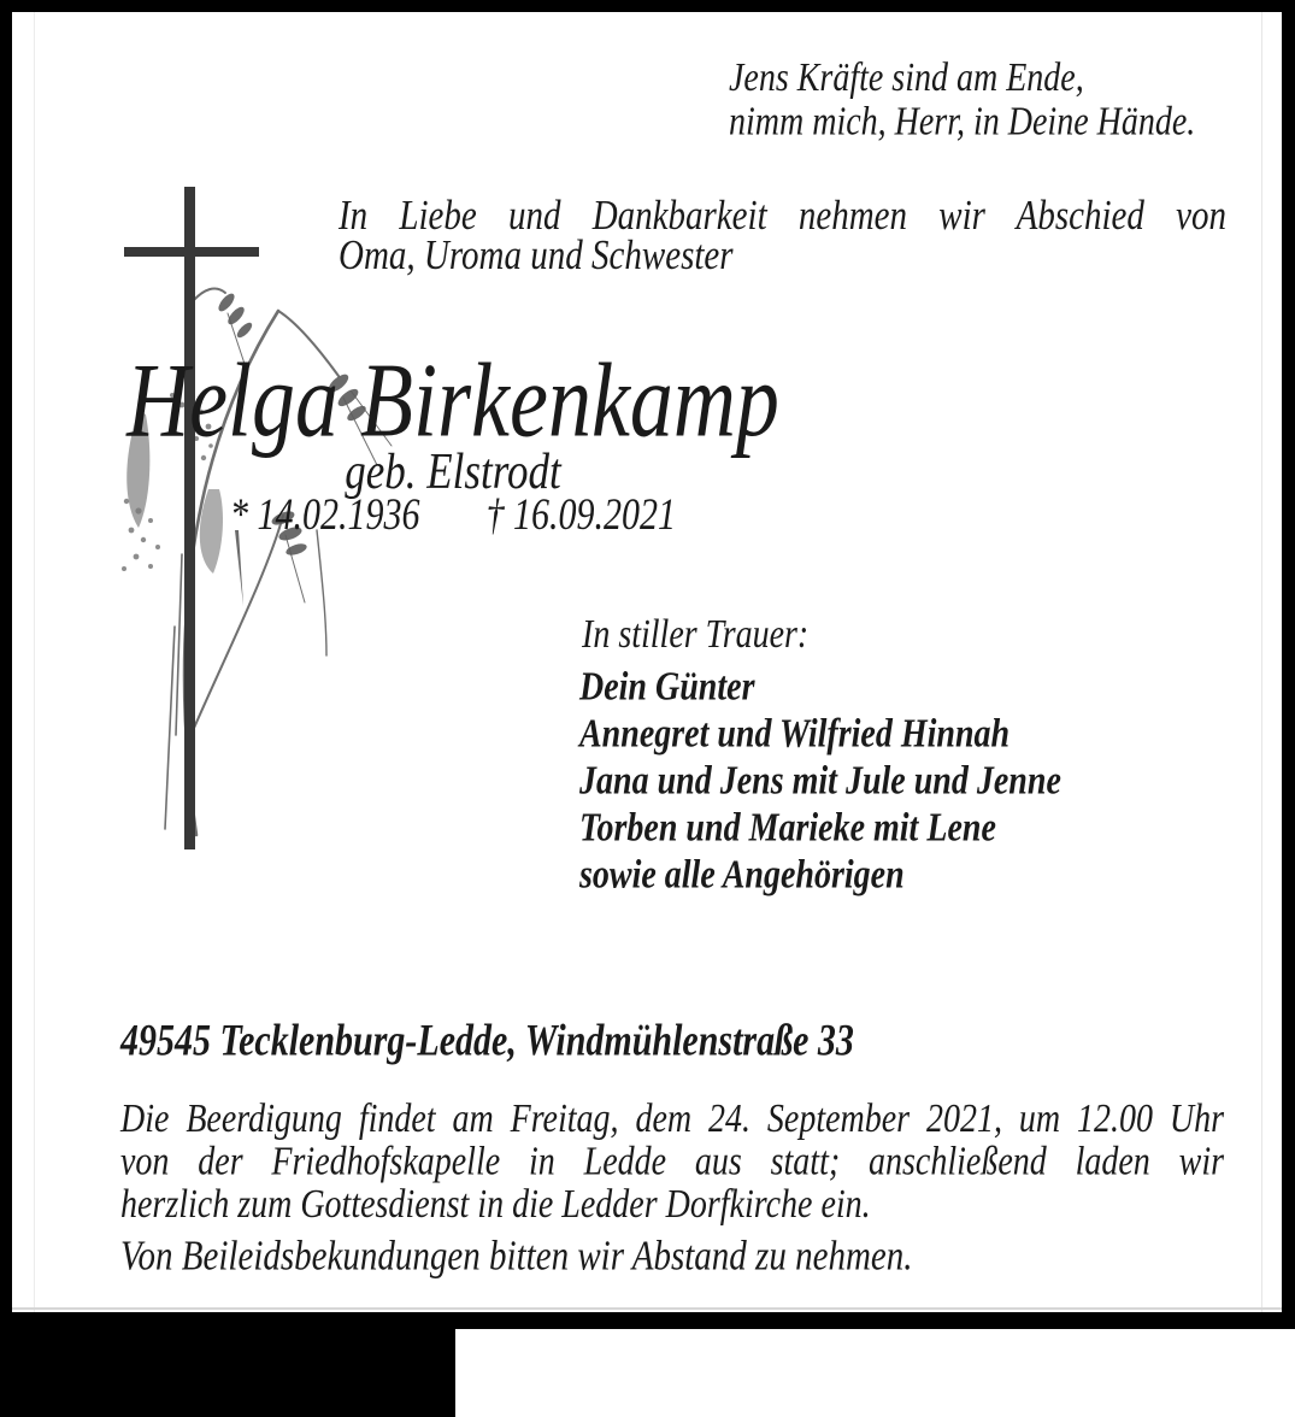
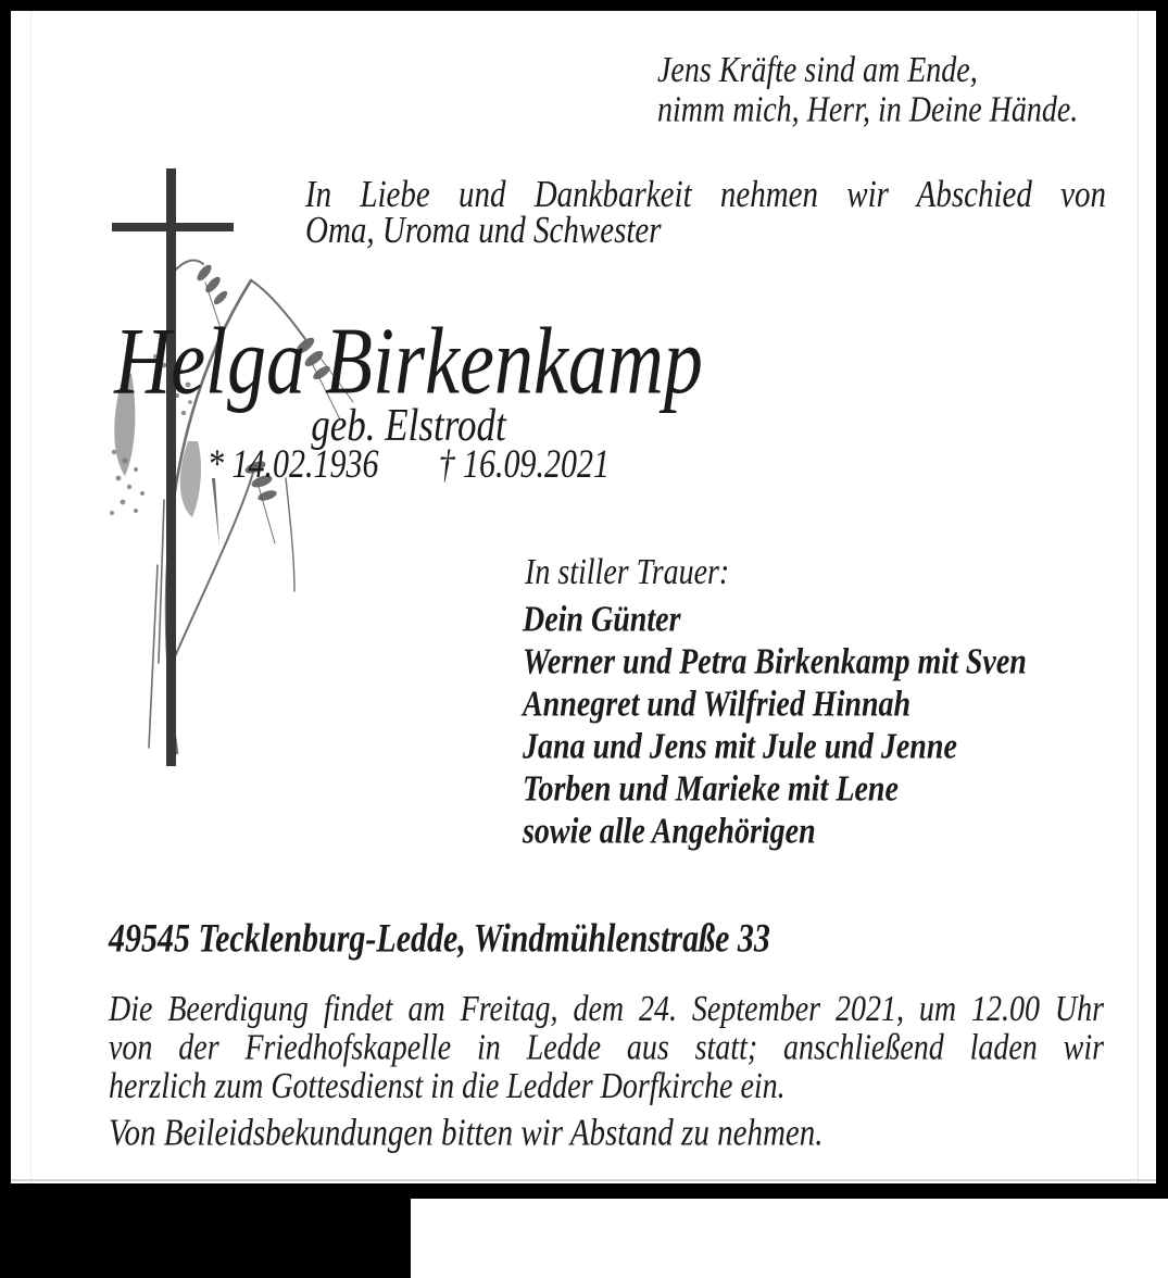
  Jens Kräfte sind am Ende,
  nimm mich, Herr, in Deine Hände.
  In Liebe und Dankbarkeit nehmen wir Abschied von
  Oma, Uroma und Schwester
  Helga Birkenkamp
  geb. Elstrodt
  * 14.02.1936 † 16.09.2021
  In stiller Trauer:
  Dein Günter
+ Werner und Petra Birkenkamp mit Sven
  Annegret und Wilfried Hinnah
  Jana und Jens mit Jule und Jenne
  Torben und Marieke mit Lene
  sowie alle Angehörigen
  49545 Tecklenburg-Ledde, Windmühlenstraße 33
  Die Beerdigung findet am Freitag, dem 24. September 2021, um 12.00 Uhr
  von der Friedhofskapelle in Ledde aus statt; anschließend laden wir
  herzlich zum Gottesdienst in die Ledder Dorfkirche ein.
  Von Beileidsbekundungen bitten wir Abstand zu nehmen.
